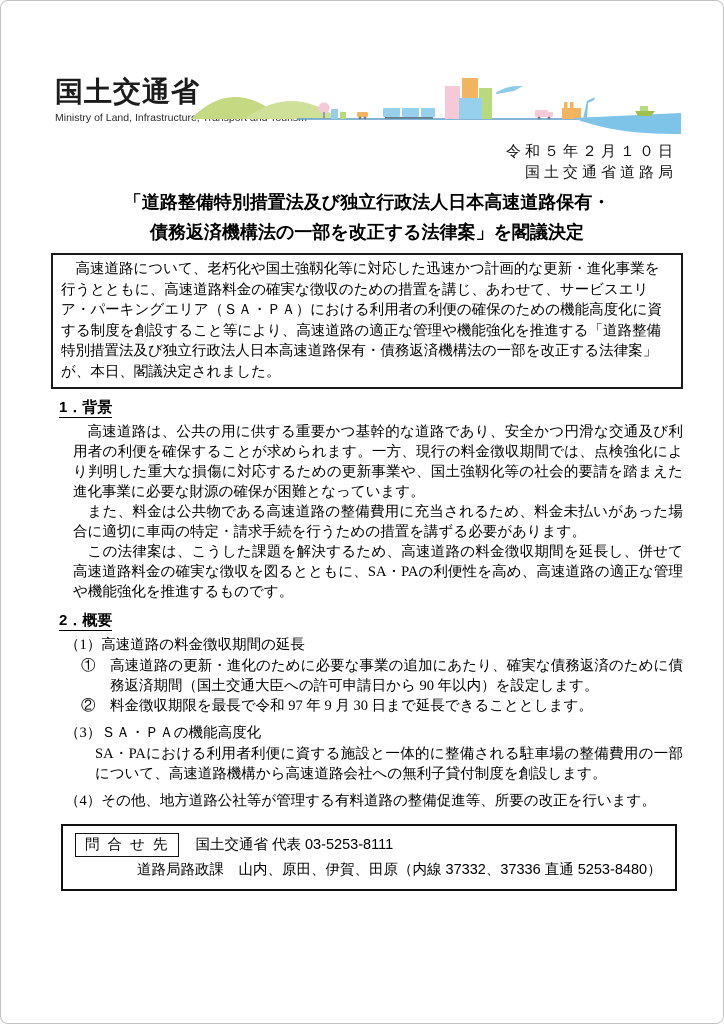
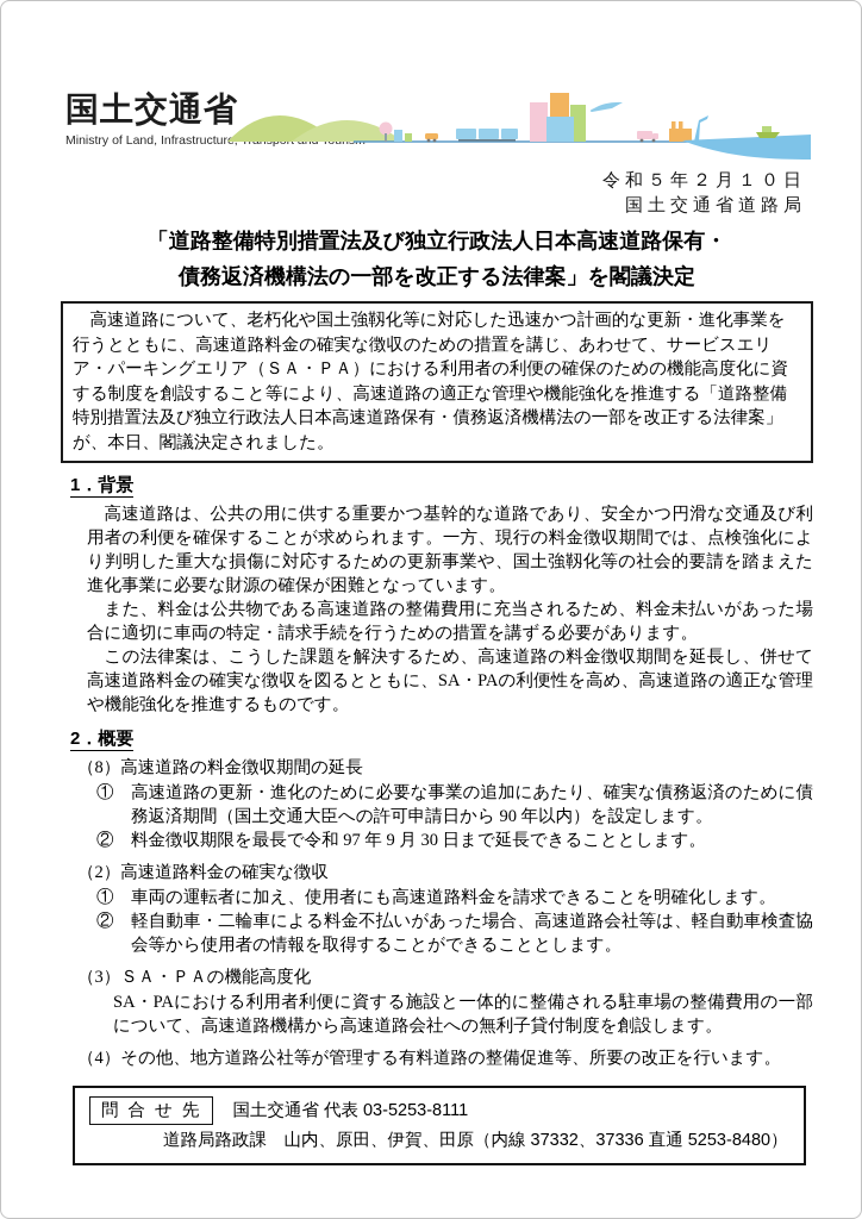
  国土交通省
  令和５年２月１０日
  国土交通省道路局
  「道路整備特別措置法及び独立行政法人日本高速道路保有・
  債務返済機構法の一部を改正する法律案」を閣議決定
  高速道路について、老朽化や国土強靱化等に対応した迅速かつ計画的な更新・進化事業を行うとともに、高速道路料金の確実な徴収のための措置を講じ、あわせて、サービスエリア・パーキングエリア（ＳＡ・ＰＡ）における利用者の利便の確保のための機能高度化に資する制度を創設すること等により、高速道路の適正な管理や機能強化を推進する「道路整備特別措置法及び独立行政法人日本高速道路保有・債務返済機構法の一部を改正する法律案」が、本日、閣議決定されました。
  1．背景
  高速道路は、公共の用に供する重要かつ基幹的な道路であり、安全かつ円滑な交通及び利用者の利便を確保することが求められます。一方、現行の料金徴収期間では、点検強化により判明した重大な損傷に対応するための更新事業や、国土強靱化等の社会的要請を踏まえた進化事業に必要な財源の確保が困難となっています。
  また、料金は公共物である高速道路の整備費用に充当されるため、料金未払いがあった場合に適切に車両の特定・請求手続を行うための措置を講ずる必要があります。
  この法律案は、こうした課題を解決するため、高速道路の料金徴収期間を延長し、併せて高速道路料金の確実な徴収を図るとともに、SA・PAの利便性を高め、高速道路の適正な管理や機能強化を推進するものです。
  2．概要
- （1）高速道路の料金徴収期間の延長
+ （8）高速道路の料金徴収期間の延長
  ① 高速道路の更新・進化のために必要な事業の追加にあたり、確実な債務返済のために債務返済期間（国土交通大臣への許可申請日から 90 年以内）を設定します。
  ② 料金徴収期限を最長で令和 97 年 9 月 30 日まで延長できることとします。
+ （2）高速道路料金の確実な徴収
+ ① 車両の運転者に加え、使用者にも高速道路料金を請求できることを明確化します。
+ ② 軽自動車・二輪車による料金不払いがあった場合、高速道路会社等は、軽自動車検査協会等から使用者の情報を取得することができることとします。
  （3）ＳＡ・ＰＡの機能高度化
  SA・PAにおける利用者利便に資する施設と一体的に整備される駐車場の整備費用の一部について、高速道路機構から高速道路会社への無利子貸付制度を創設します。
  （4）その他、地方道路公社等が管理する有料道路の整備促進等、所要の改正を行います。
  問 合 せ 先
  国土交通省 代表 03-5253-8111
  道路局路政課 山内、原田、伊賀、田原（内線 37332、37336 直通 5253-8480）
